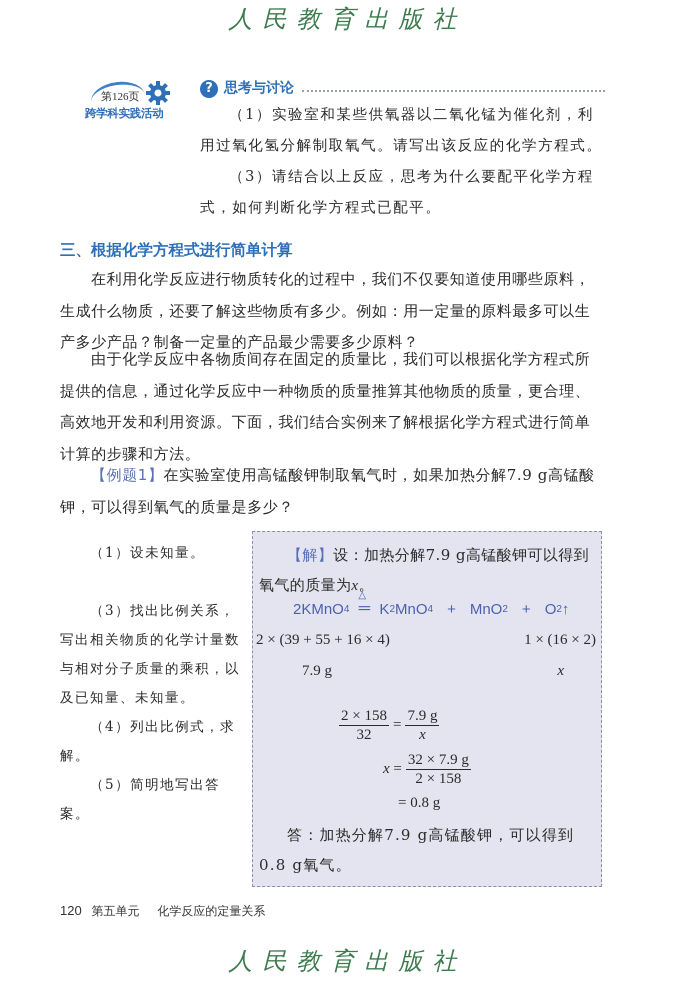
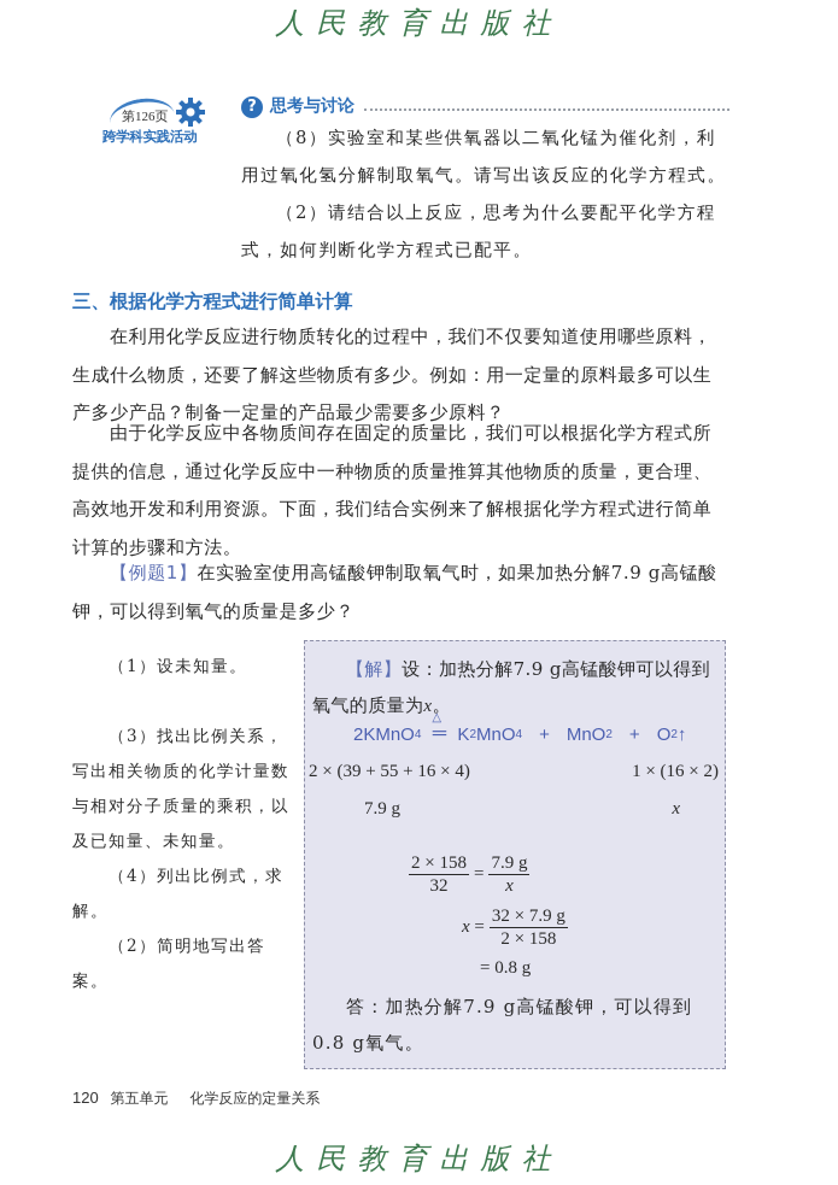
  人民教育出版社
  第126页
  跨学科实践活动
  ?
  思考与讨论
- （1）实验室和某些供氧器以二氧化锰为催化剂，利用过氧化氢分解制取氧气。请写出该反应的化学方程式。
+ （8）实验室和某些供氧器以二氧化锰为催化剂，利用过氧化氢分解制取氧气。请写出该反应的化学方程式。
- （3）请结合以上反应，思考为什么要配平化学方程式，如何判断化学方程式已配平。
+ （2）请结合以上反应，思考为什么要配平化学方程式，如何判断化学方程式已配平。
  三、根据化学方程式进行简单计算
  在利用化学反应进行物质转化的过程中，我们不仅要知道使用哪些原料，生成什么物质，还要了解这些物质有多少。例如：用一定量的原料最多可以生产多少产品？制备一定量的产品最少需要多少原料？
  由于化学反应中各物质间存在固定的质量比，我们可以根据化学方程式所提供的信息，通过化学反应中一种物质的质量推算其他物质的质量，更合理、高效地开发和利用资源。下面，我们结合实例来了解根据化学方程式进行简单计算的步骤和方法。
  【例题1】在实验室使用高锰酸钾制取氧气时，如果加热分解7.9 g高锰酸钾，可以得到氧气的质量是多少？
  （1）设未知量。
  （3）找出比例关系，写出相关物质的化学计量数与相对分子质量的乘积，以及已知量、未知量。
  （4）列出比例式，求解。
- （5）简明地写出答案。
+ （2）简明地写出答案。
  【解】设：加热分解7.9 g高锰酸钾可以得到氧气的质量为x。
  2KMnO
  4
  △
  ═
  K
  2
  MnO
  4
  +
  MnO
  2
  +
  O
  2
  ↑
  2 × (39 + 55 + 16 × 4)
  1 × (16 × 2)
  7.9 g
  x
  2 × 158
  32
  =
  7.9 g
  x
  x
  =
  32 × 7.9 g
  2 × 158
  = 0.8 g
  答：加热分解7.9 g高锰酸钾，可以得到0.8 g氧气。
  120 第五单元 化学反应的定量关系
  人民教育出版社
